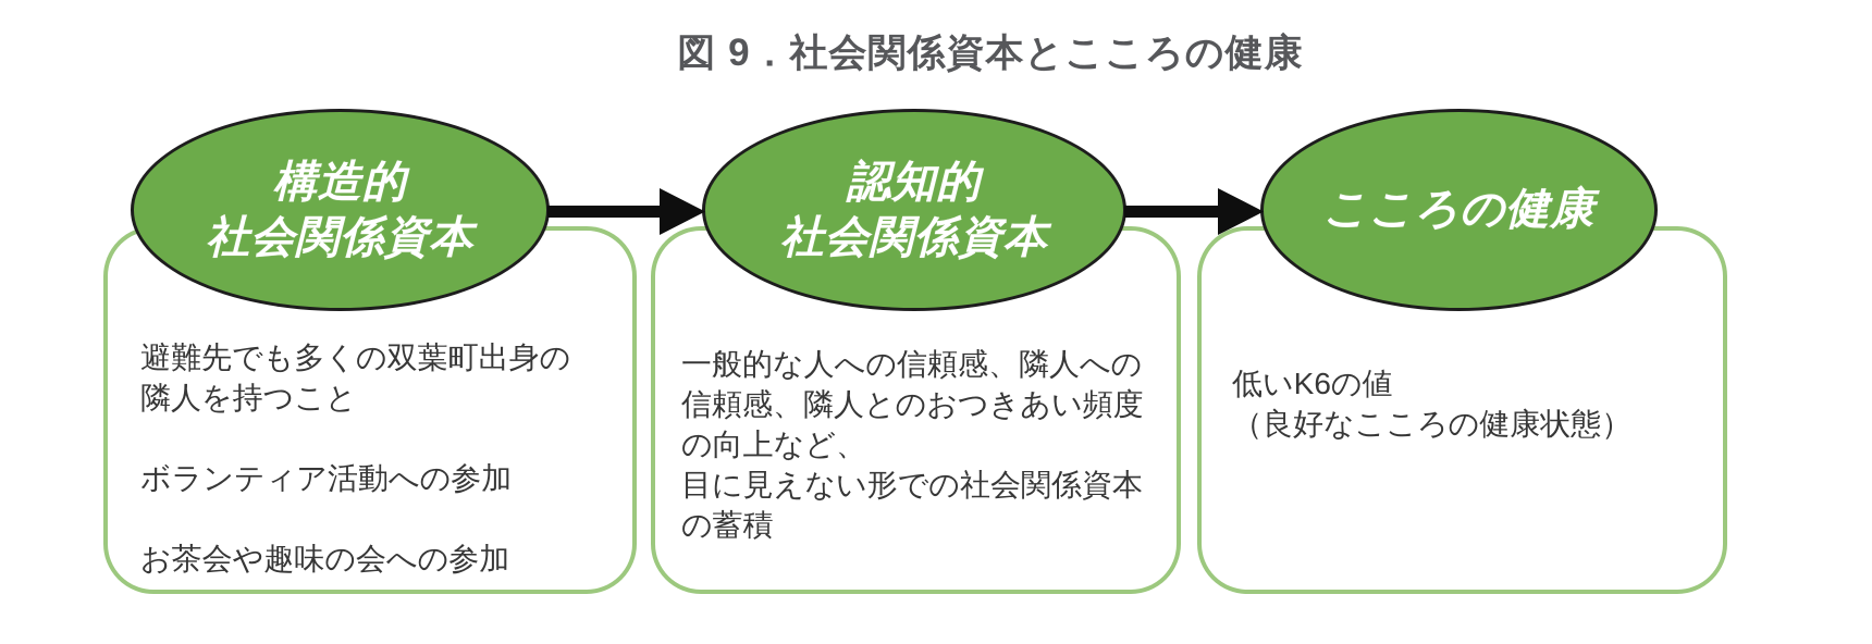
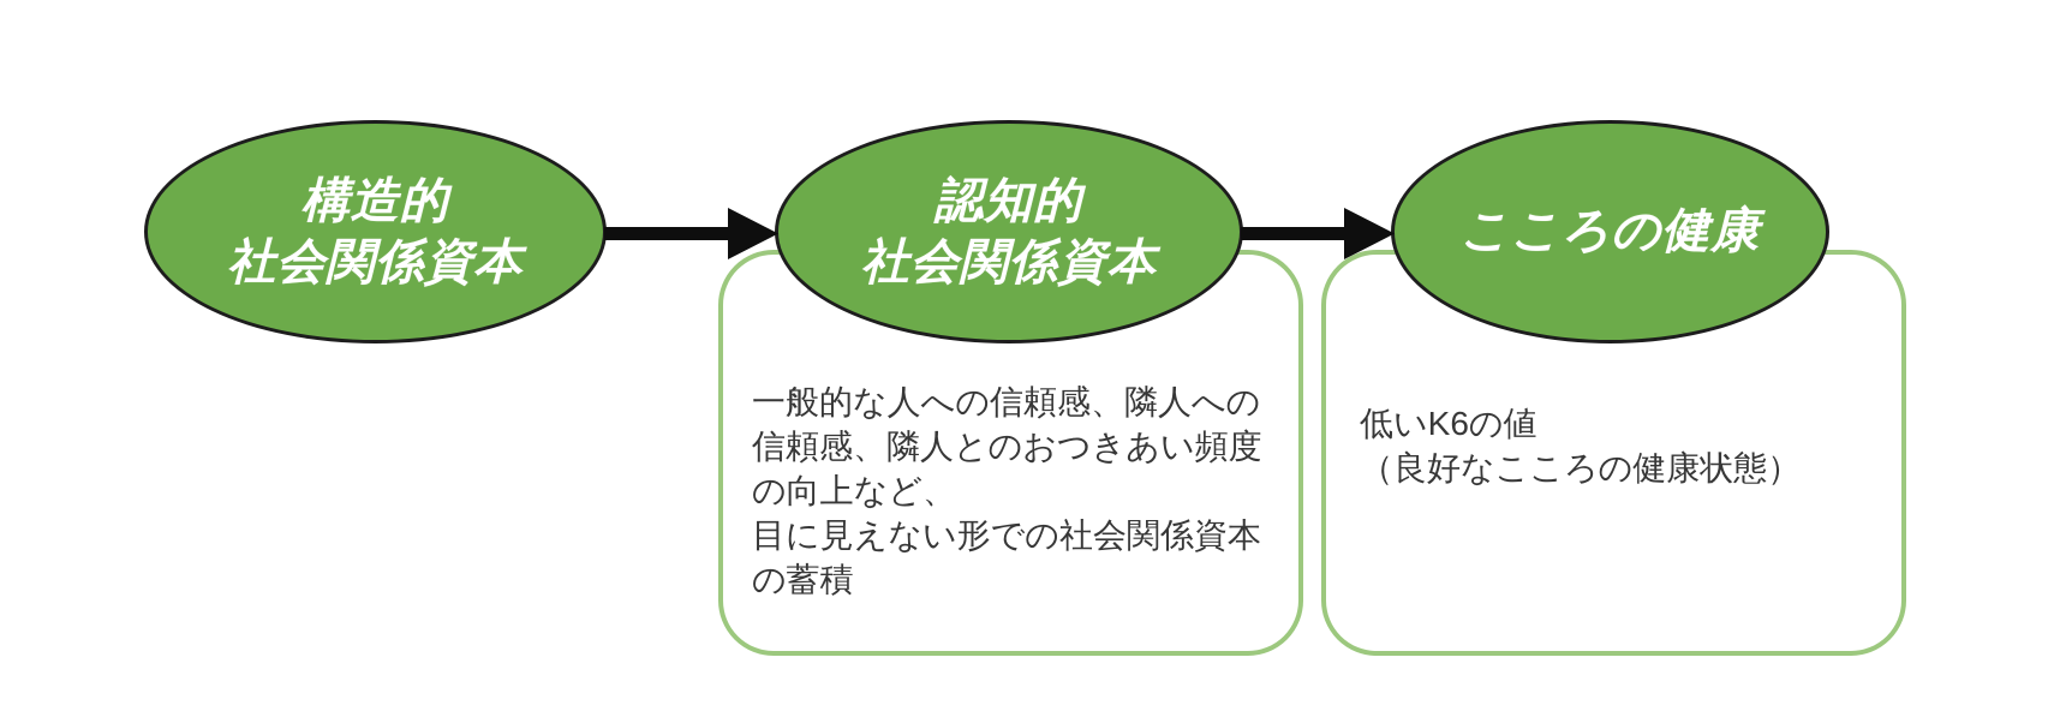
- 図 9．社会関係資本とこころの健康
- 避難先でも多くの双葉町出身の隣人を持つこと
- ボランティア活動への参加
- お茶会や趣味の会への参加
  一般的な人への信頼感、隣人への信頼感、隣人とのおつきあい頻度の向上など、
  目に見えない形での社会関係資本の蓄積
  低いK6の値
  （良好なこころの健康状態）
  構造的
  社会関係資本
  認知的
  社会関係資本
  こころの健康
